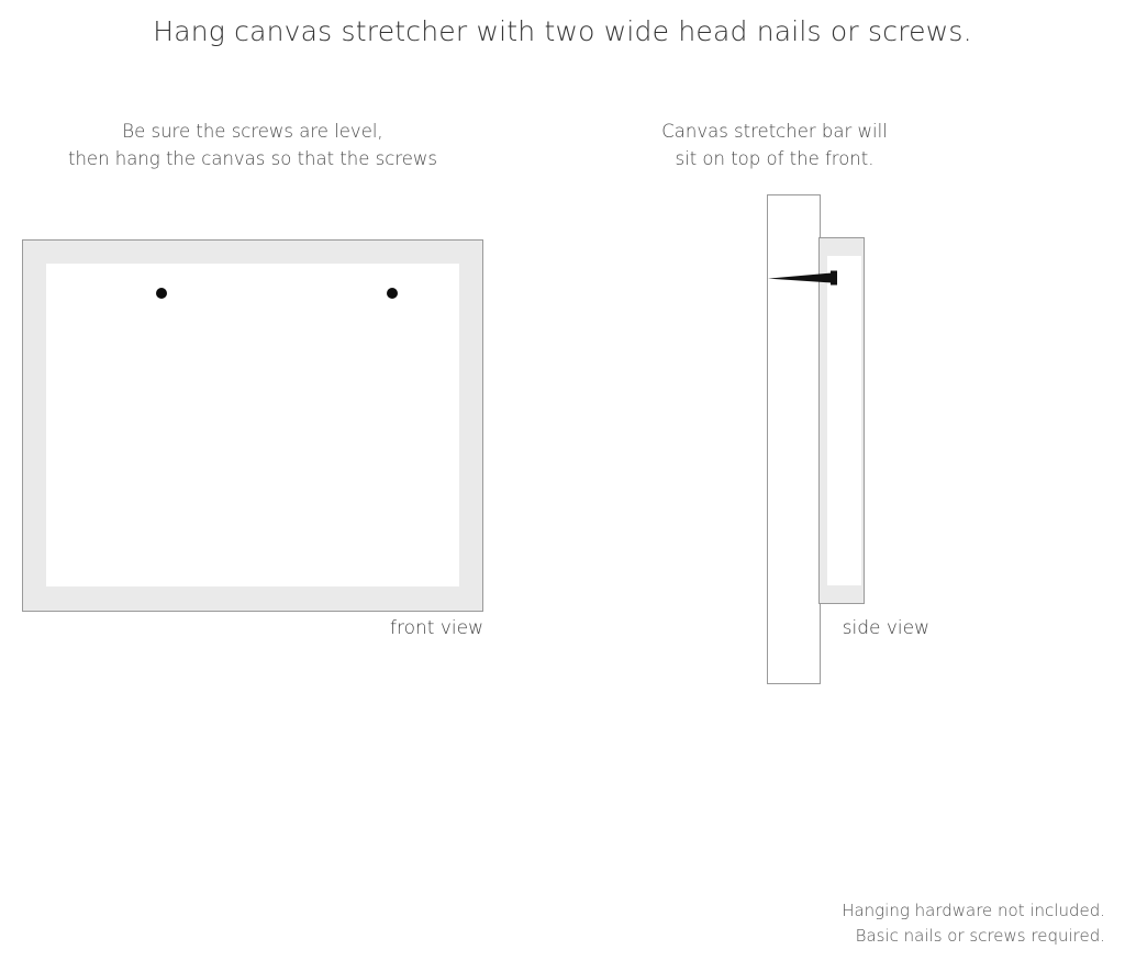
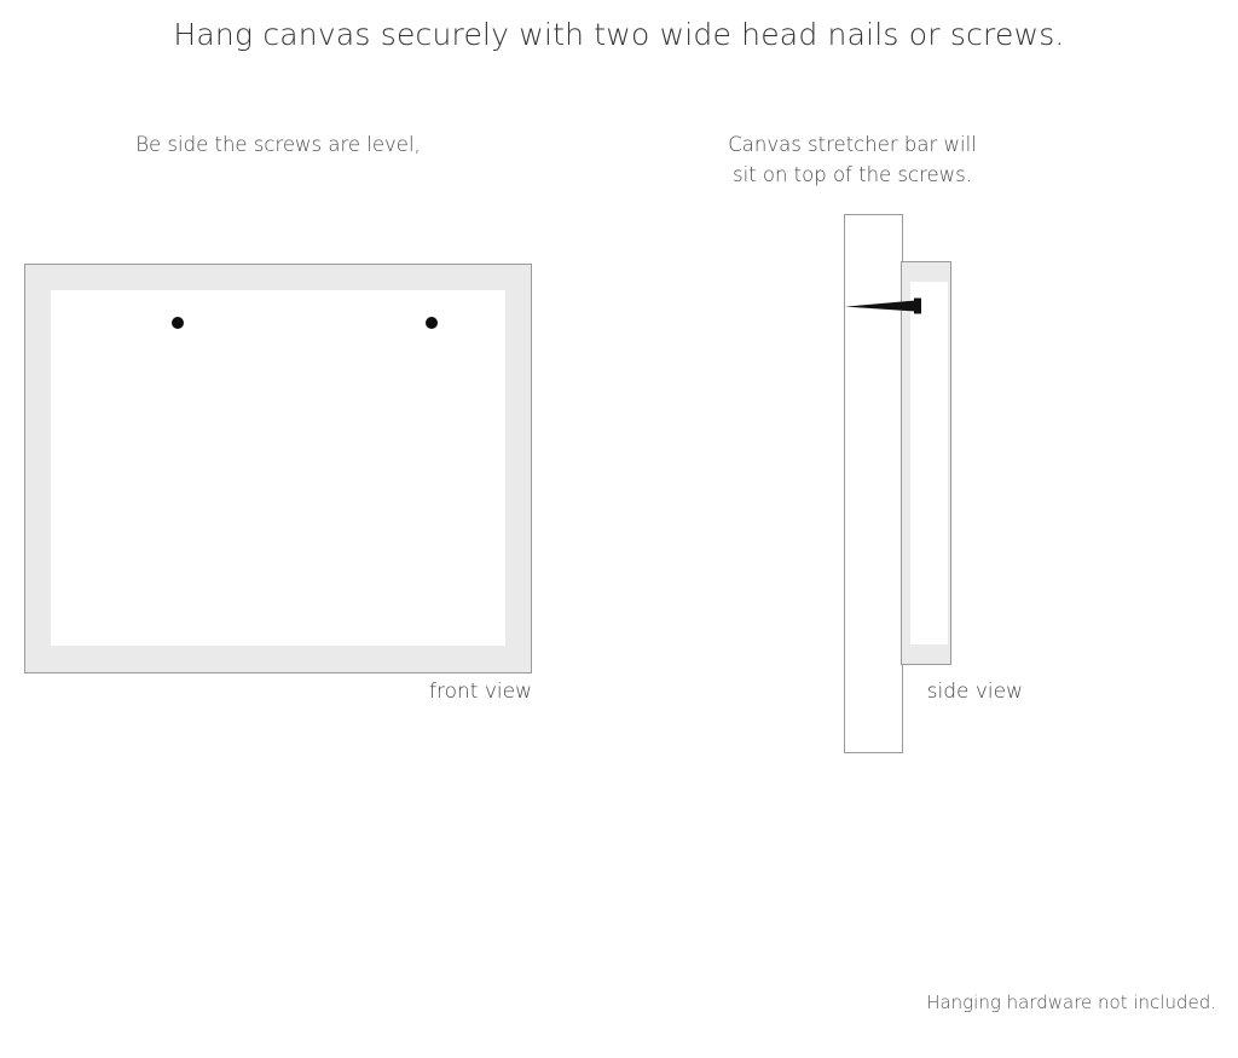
- Hang canvas stretcher with two wide head nails or screws.
+ Hang canvas securely with two wide head nails or screws.
- Be sure the screws are level,
+ Be side the screws are level,
- then hang the canvas so that the screws
  Canvas stretcher bar will
- sit on top of the front.
+ sit on top of the screws.
  front view
  side view
  Hanging hardware not included.
- Basic nails or screws required.
